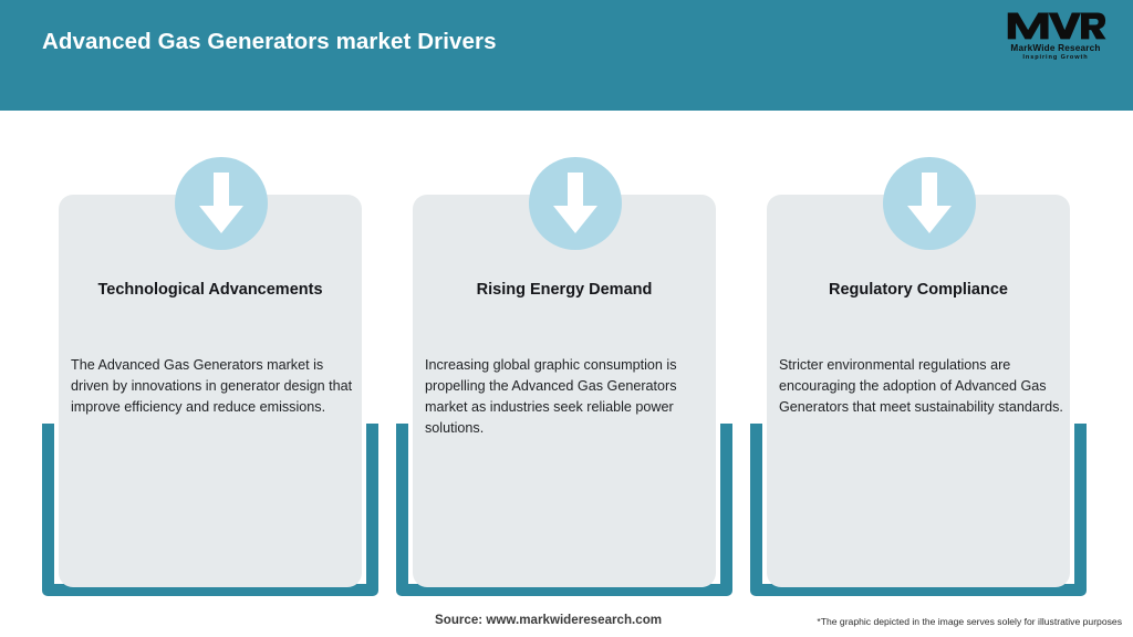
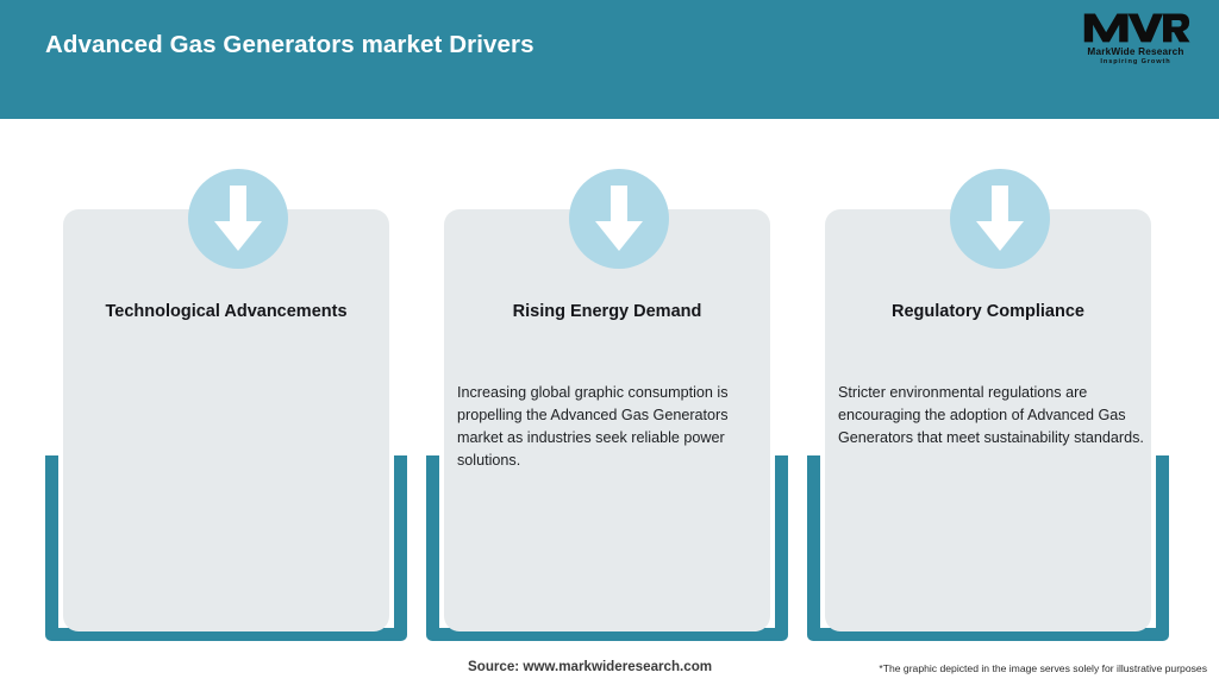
  Advanced Gas Generators market Drivers
  MarkWide Research
  Technological Advancements
- The Advanced Gas Generators market is driven by innovations in generator design that improve efficiency and reduce emissions.
  Rising Energy Demand
  Increasing global graphic consumption is propelling the Advanced Gas Generators market as industries seek reliable power solutions.
  Regulatory Compliance
  Stricter environmental regulations are encouraging the adoption of Advanced Gas Generators that meet sustainability standards.
  Source: www.markwideresearch.com
  *The graphic depicted in the image serves solely for illustrative purposes
